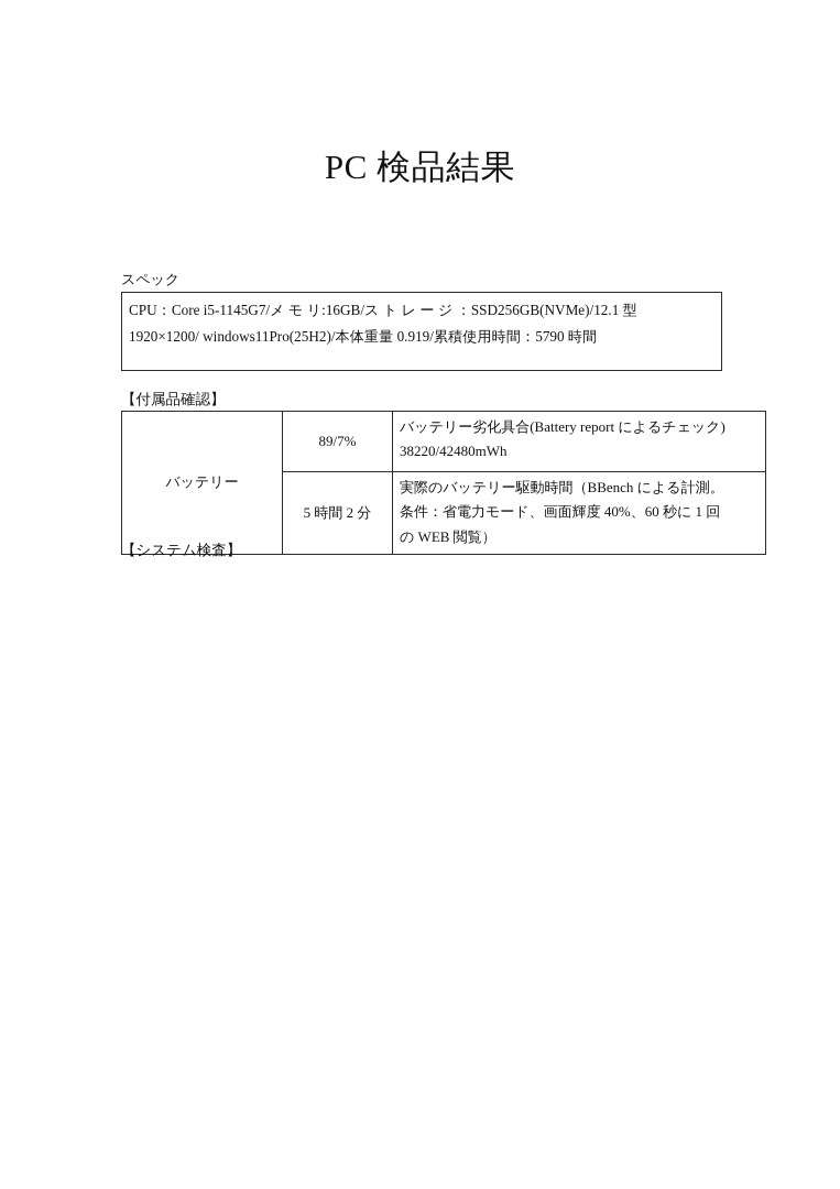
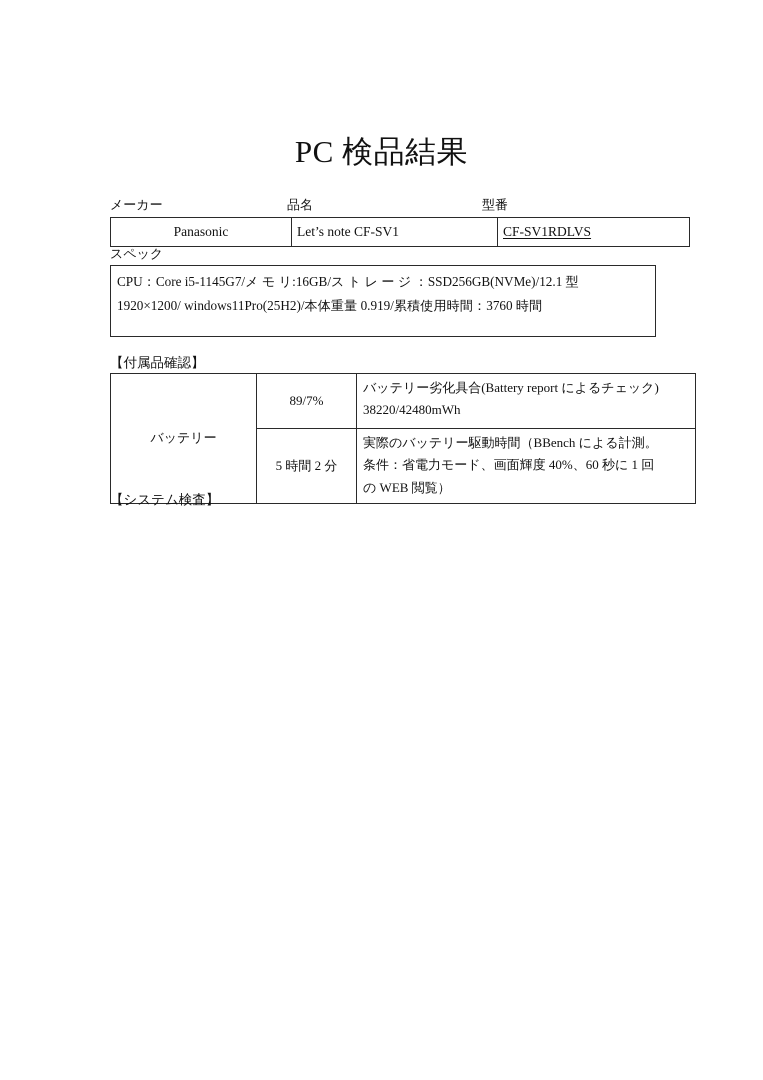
  PC 検品結果
+ メーカー
+ 品名
+ 型番
+ Panasonic	Let’s note CF-SV1	CF-SV1RDLVS
  スペック
- CPU：Core i5-1145G7/メ モ リ:16GB/ス ト レ ー ジ ：SSD256GB(NVMe)/12.1 型 1920×1200/ windows11Pro(25H2)/本体重量 0.919/累積使用時間：5790 時間
+ CPU：Core i5-1145G7/メ モ リ:16GB/ス ト レ ー ジ ：SSD256GB(NVMe)/12.1 型 1920×1200/ windows11Pro(25H2)/本体重量 0.919/累積使用時間：3760 時間
  【付属品確認】
  バッテリー	89/7%	バッテリー劣化具合(Battery report によるチェック) 38220/42480mWh
  5 時間 2 分	実際のバッテリー駆動時間（BBench による計測。 条件：省電力モード、画面輝度 40%、60 秒に 1 回 の WEB 閲覧）
  【システム検査】
